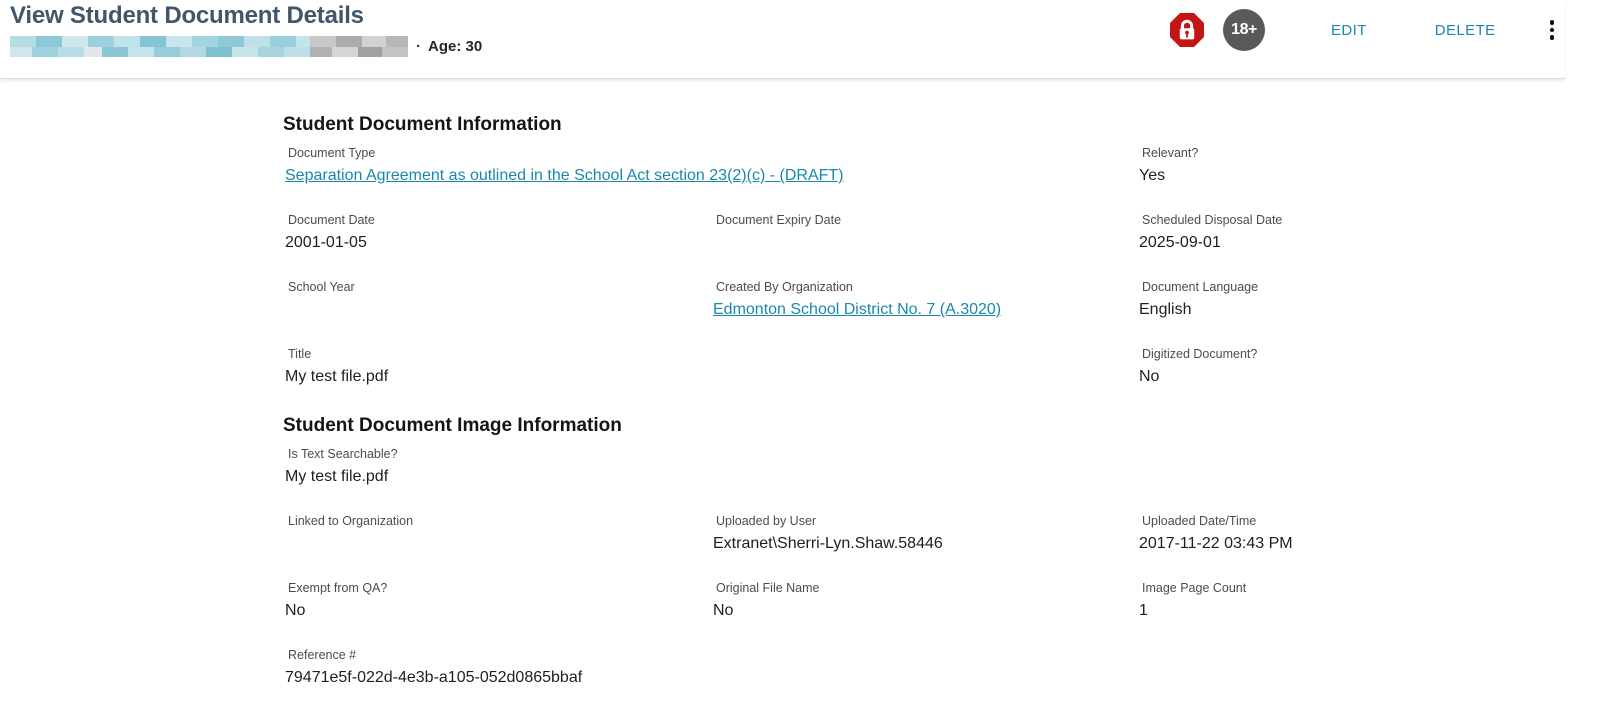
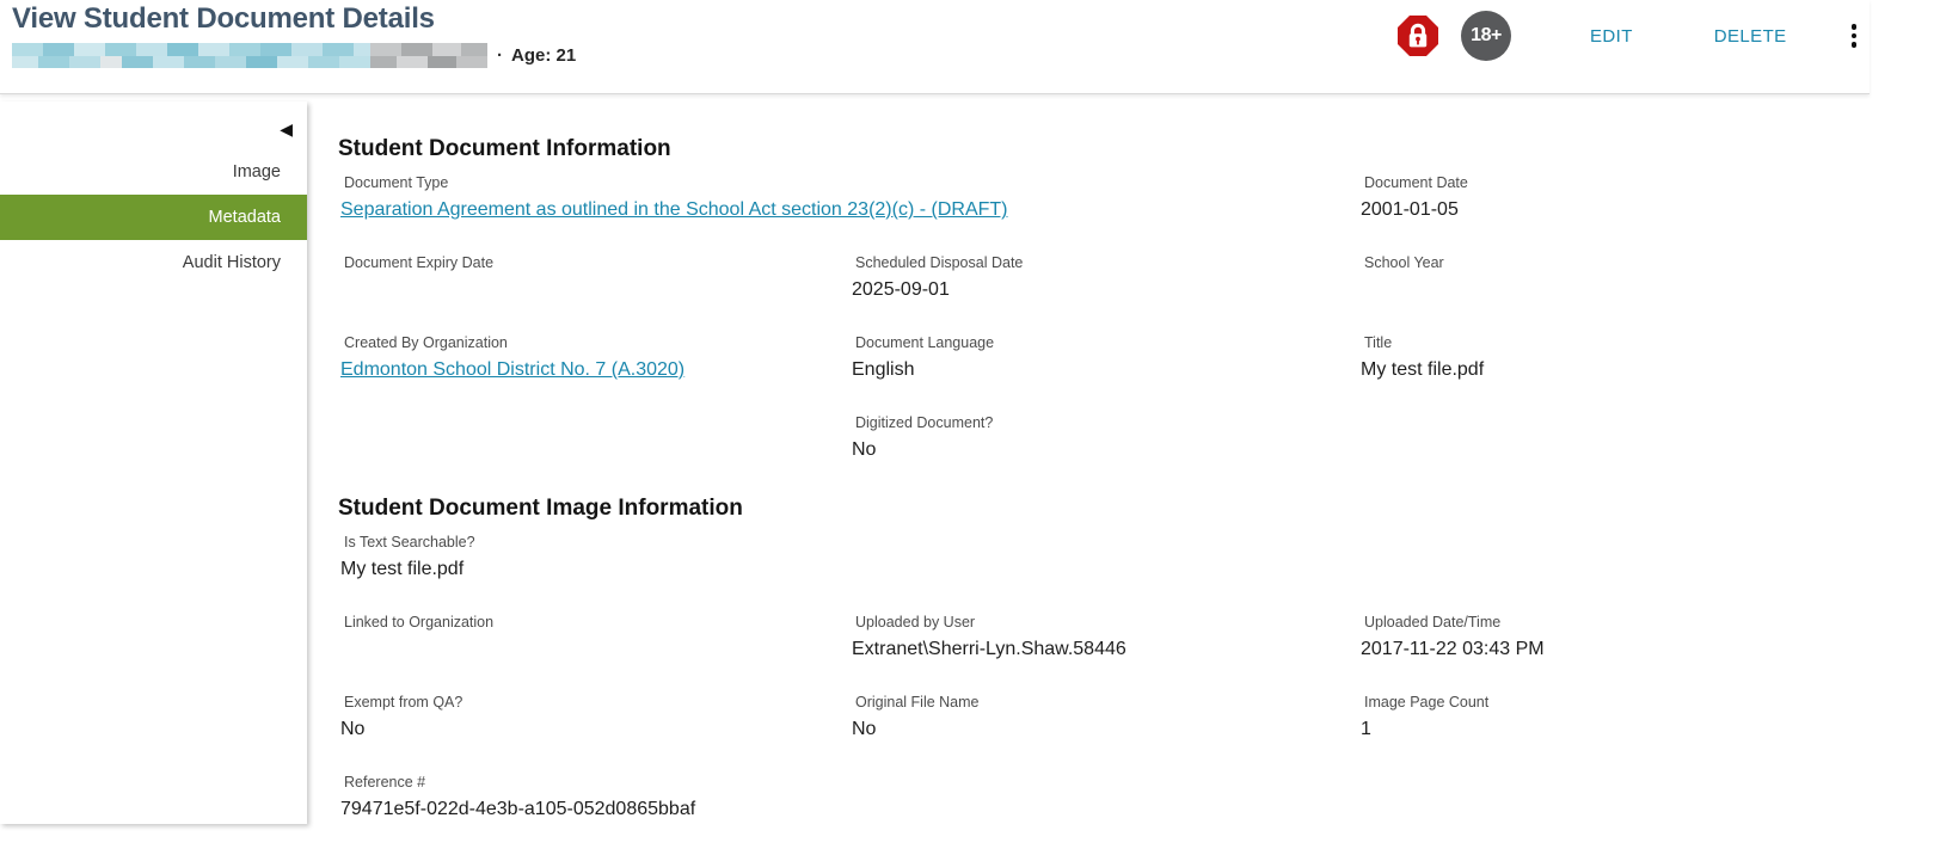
  View Student Document Details
  ·
- Age: 30
+ Age: 21
  18+
  EDIT
  DELETE
+ ◀
+ Image
+ Metadata
+ Audit History
  Student Document Information
  Document Type
  Separation Agreement as outlined in the School Act section 23(2)(c) - (DRAFT)
- Relevant?
- Yes
  Document Date
  2001-01-05
  Document Expiry Date
  Scheduled Disposal Date
  2025-09-01
  School Year
  Created By Organization
  Edmonton School District No. 7 (A.3020)
  Document Language
  English
  Title
  My test file.pdf
  Digitized Document?
  No
  Student Document Image Information
  Is Text Searchable?
  My test file.pdf
  Linked to Organization
  Uploaded by User
  Extranet\Sherri-Lyn.Shaw.58446
  Uploaded Date/Time
  2017-11-22 03:43 PM
  Exempt from QA?
  No
  Original File Name
  No
  Image Page Count
  1
  Reference #
  79471e5f-022d-4e3b-a105-052d0865bbaf
